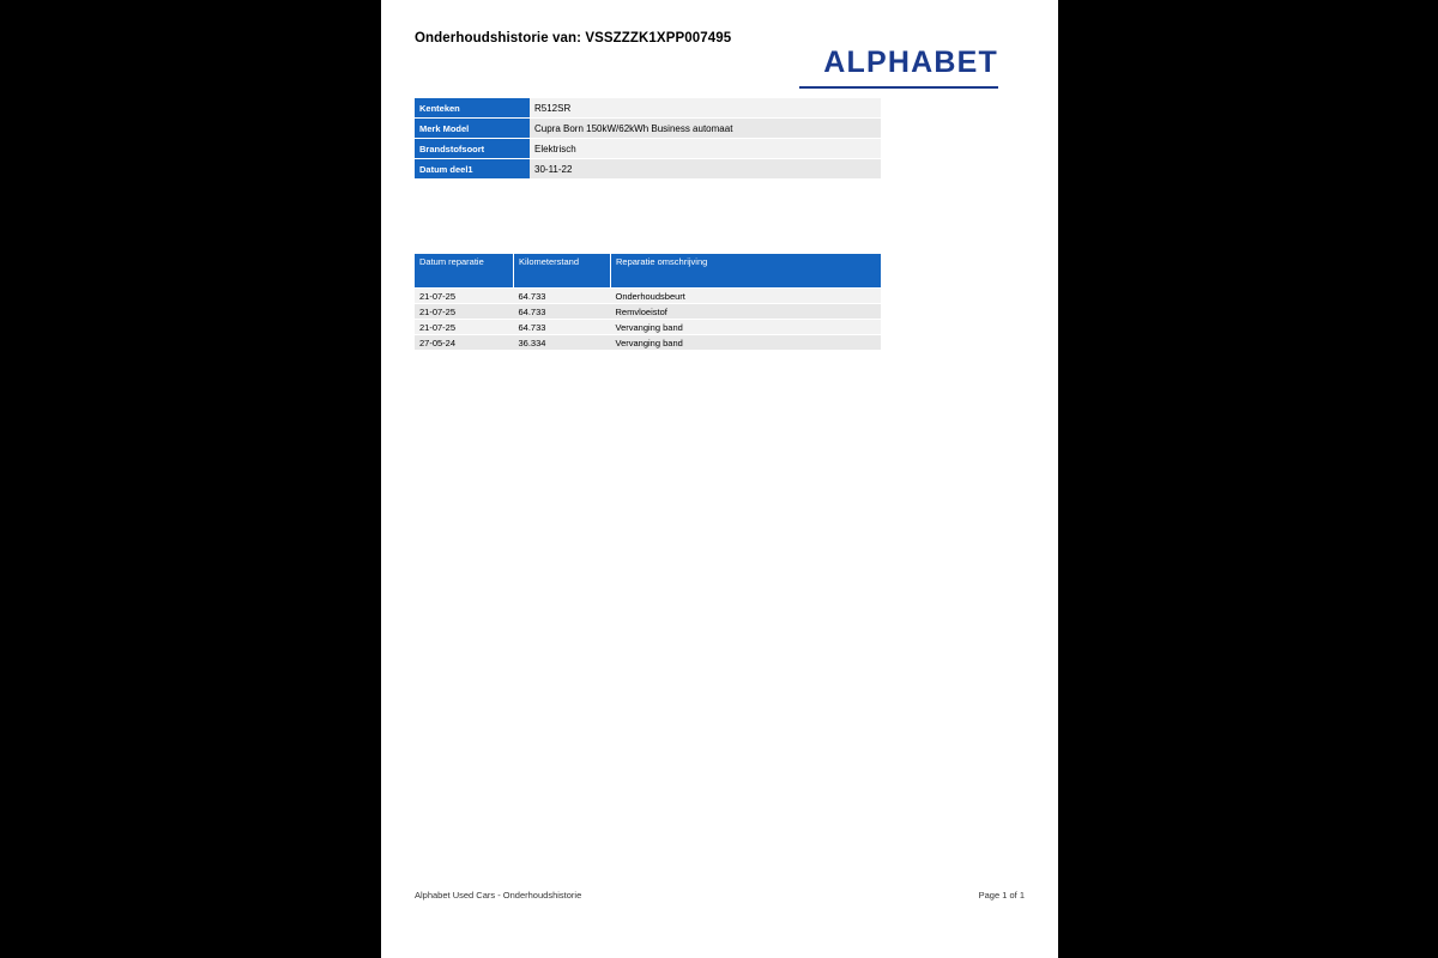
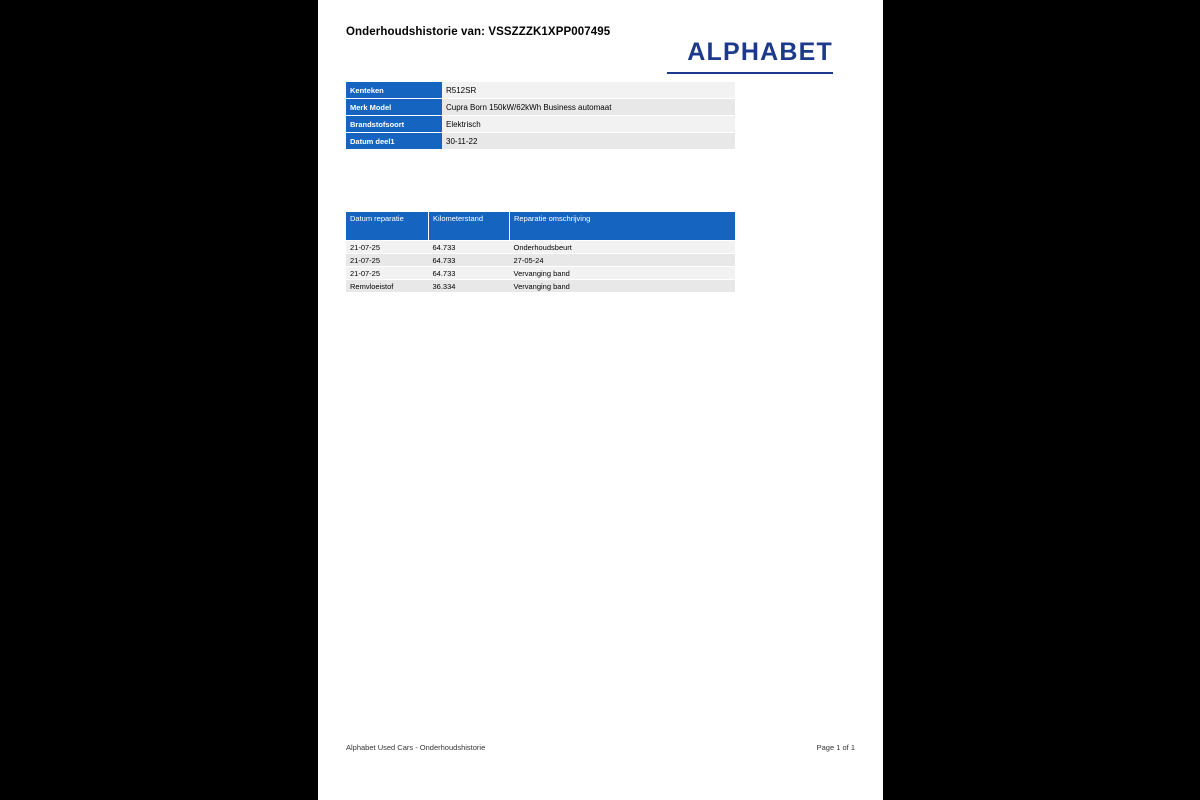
  Onderhoudshistorie van: VSSZZZK1XPP007495
  ALPHABET
  Kenteken	R512SR
  Merk Model	Cupra Born 150kW/62kWh Business automaat
  Brandstofsoort	Elektrisch
  Datum deel1	30-11-22
  Datum reparatie	Kilometerstand	Reparatie omschrijving
  21-07-25	64.733	Onderhoudsbeurt
- 21-07-25	64.733	Remvloeistof
+ 21-07-25	64.733	27-05-24
  21-07-25	64.733	Vervanging band
- 27-05-24	36.334	Vervanging band
+ Remvloeistof	36.334	Vervanging band
  Alphabet Used Cars - Onderhoudshistorie
  Page 1 of 1
